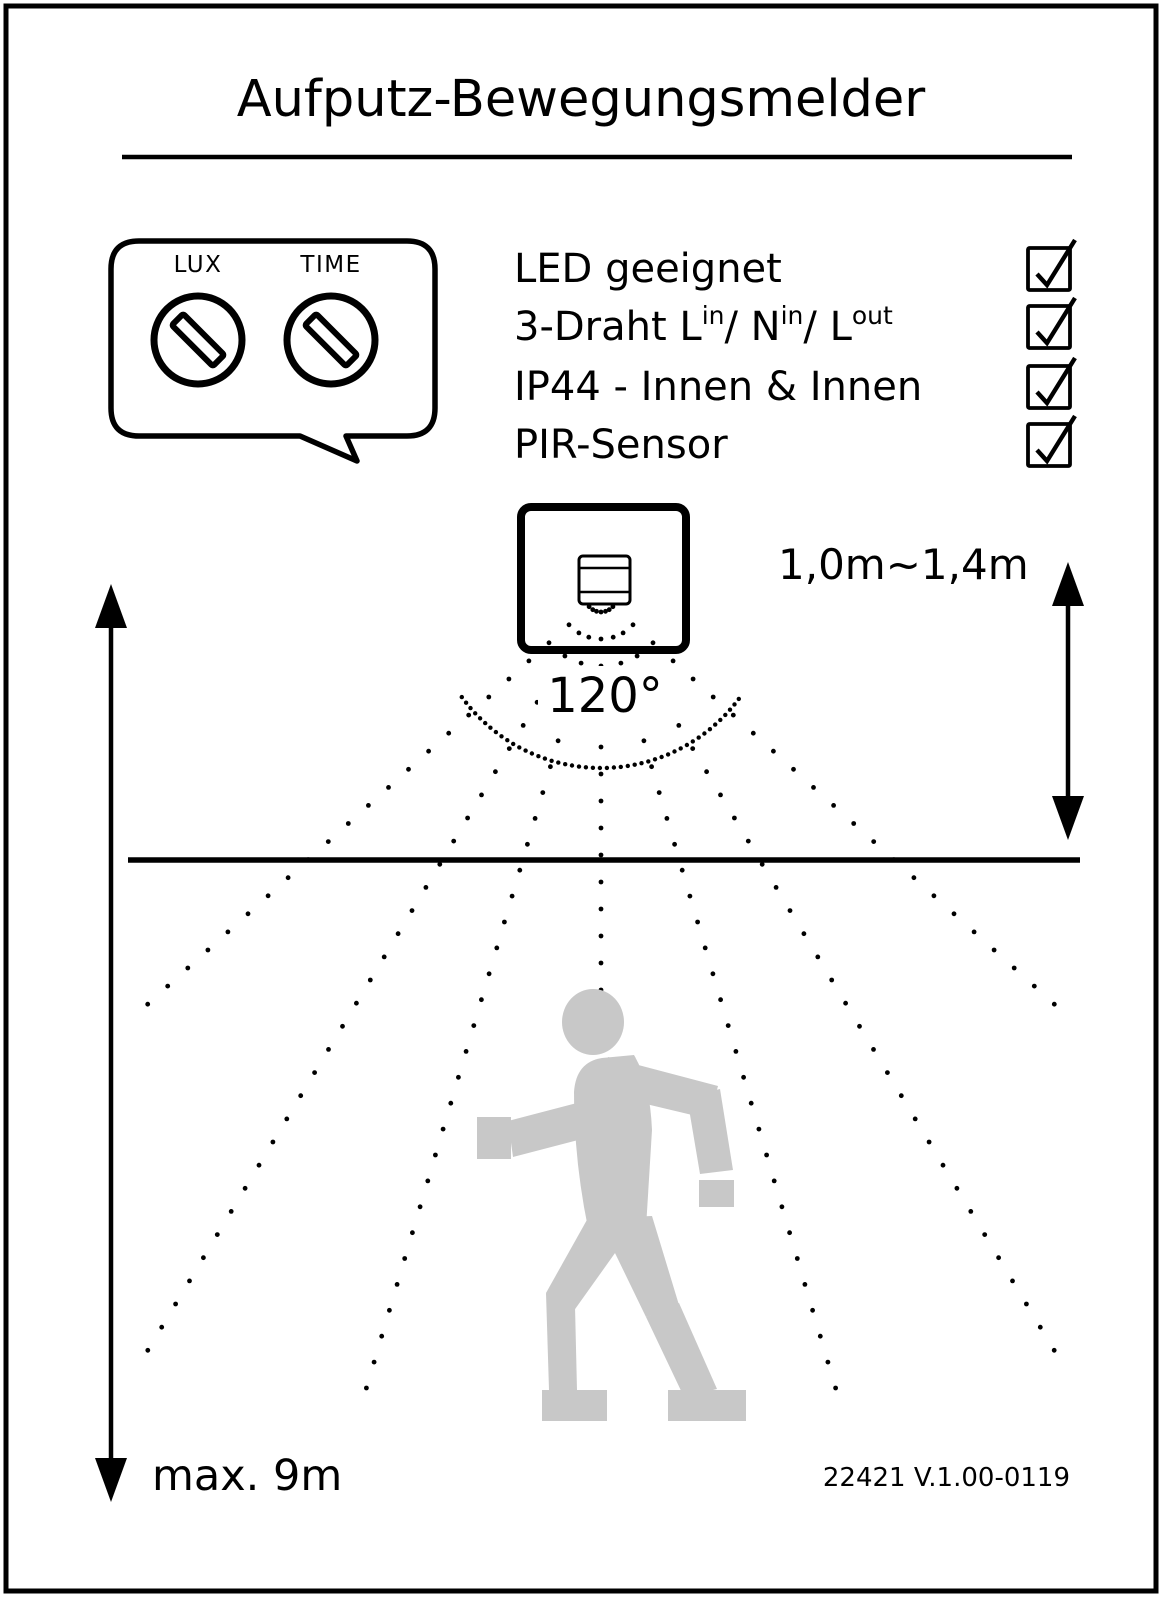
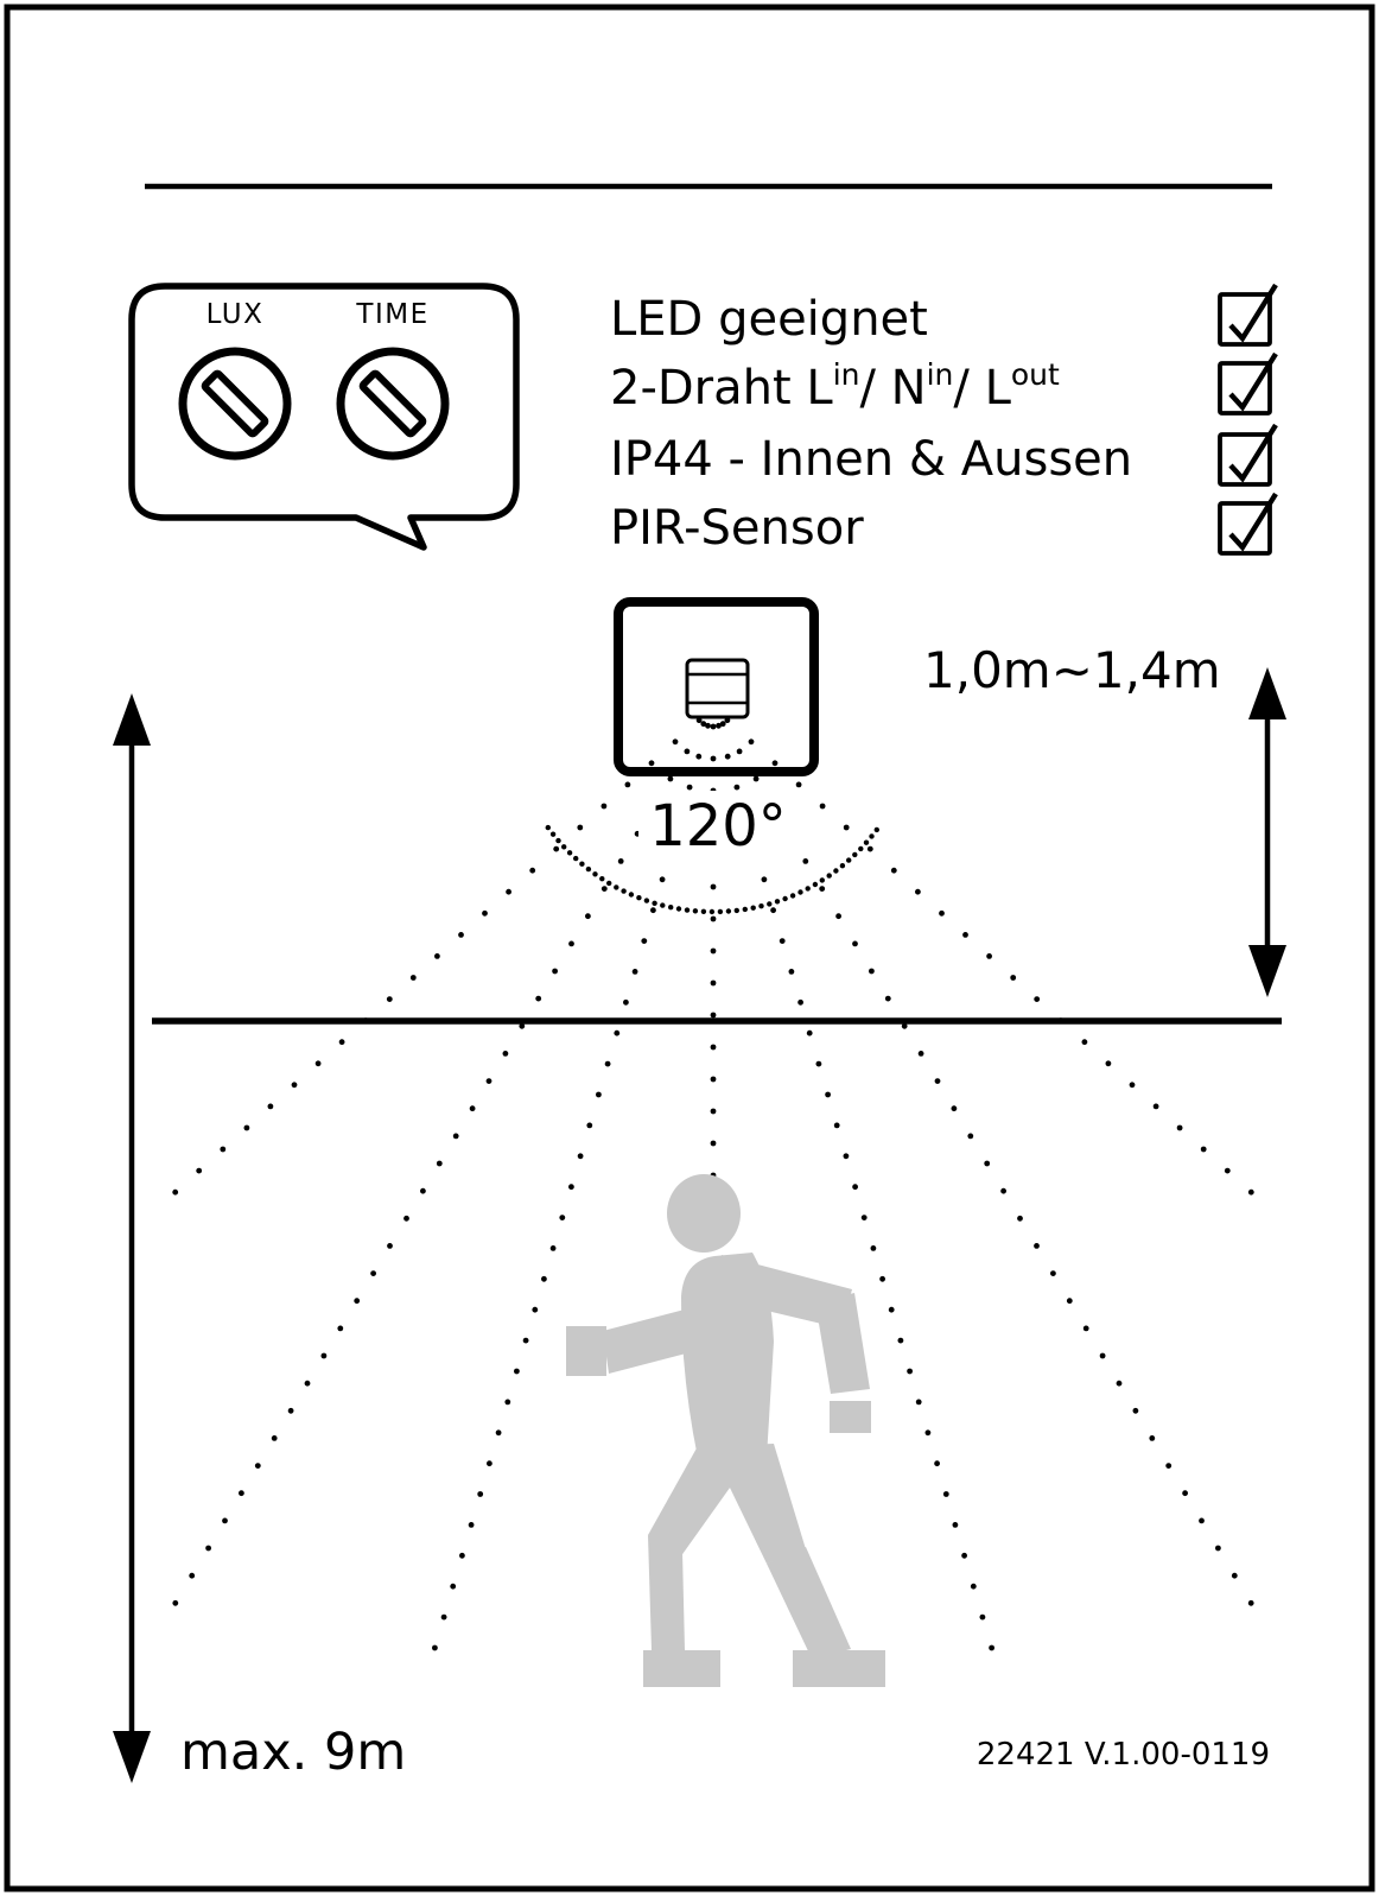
- Aufputz-Bewegungsmelder
  LUX
  TIME
  LED geeignet
- 3-Draht Lin/ Nin/ Lout
+ 2-Draht Lin/ Nin/ Lout
- IP44 - Innen & Innen
+ IP44 - Innen & Aussen
  PIR-Sensor
  1,0m~1,4m
  120°
  max. 9m
  22421 V.1.00-0119
